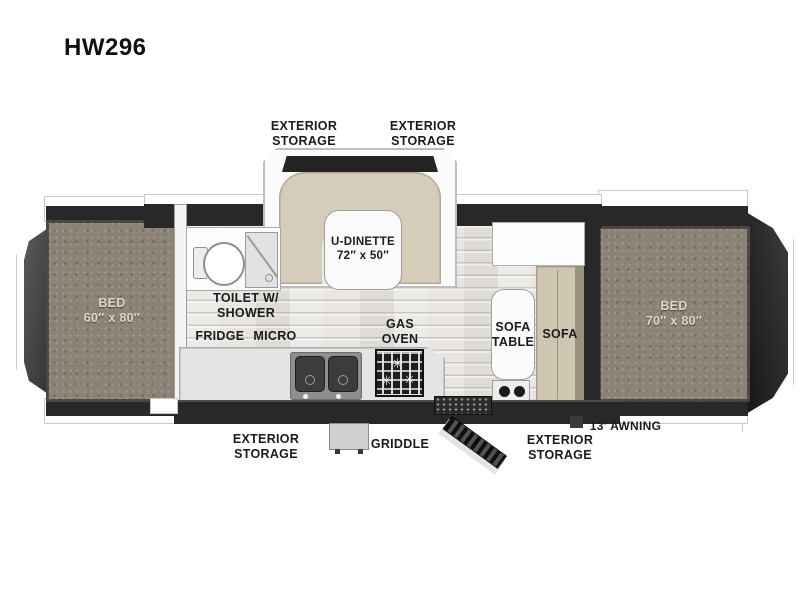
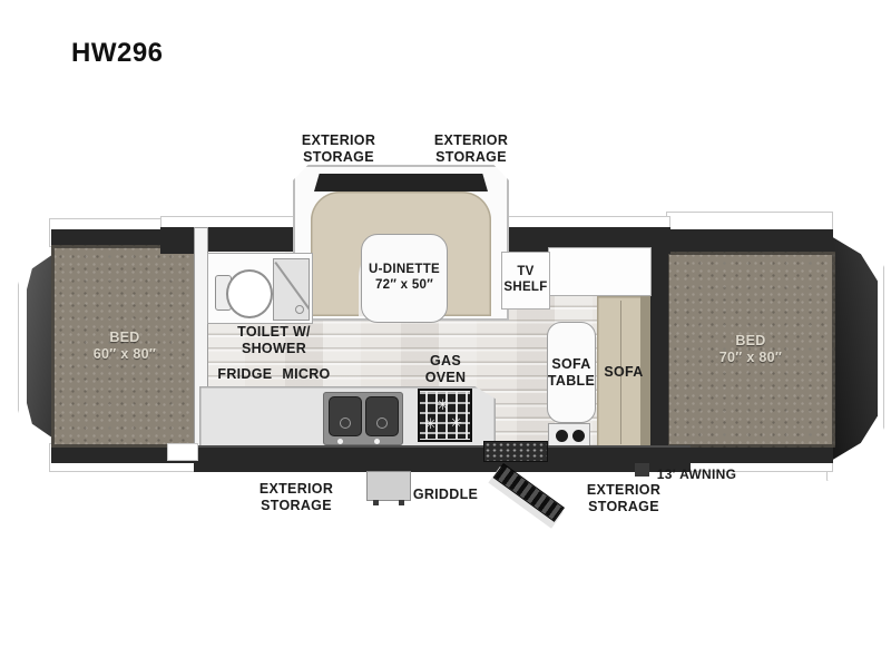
  HW296
  BED
  60″ x 80″
  BED
  70″ x 80″
  U-DINETTE
  72″ x 50″
  TOILET W/
  SHOWER
  FRIDGE
  MICRO
  ✳
  ✳
  ✳
  GAS
  OVEN
+ TV
+ SHELF
  SOFA
  SOFA
  TABLE
  EXTERIOR
  STORAGE
  EXTERIOR
  STORAGE
  EXTERIOR
  STORAGE
  GRIDDLE
  EXTERIOR
  STORAGE
  13′ AWNING
